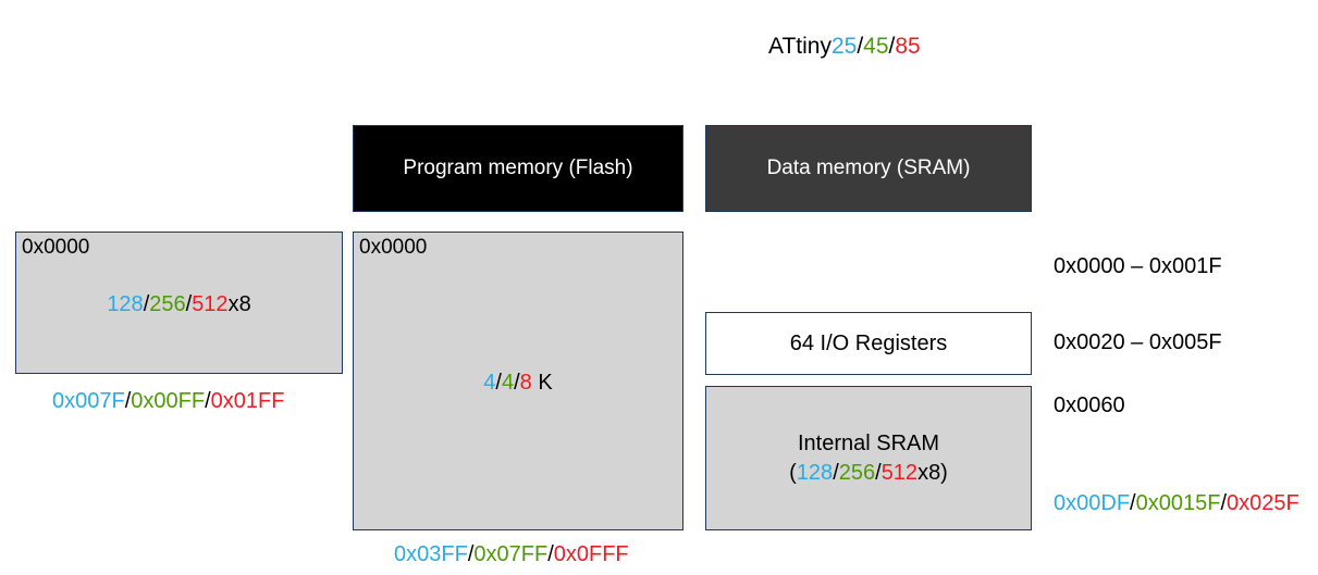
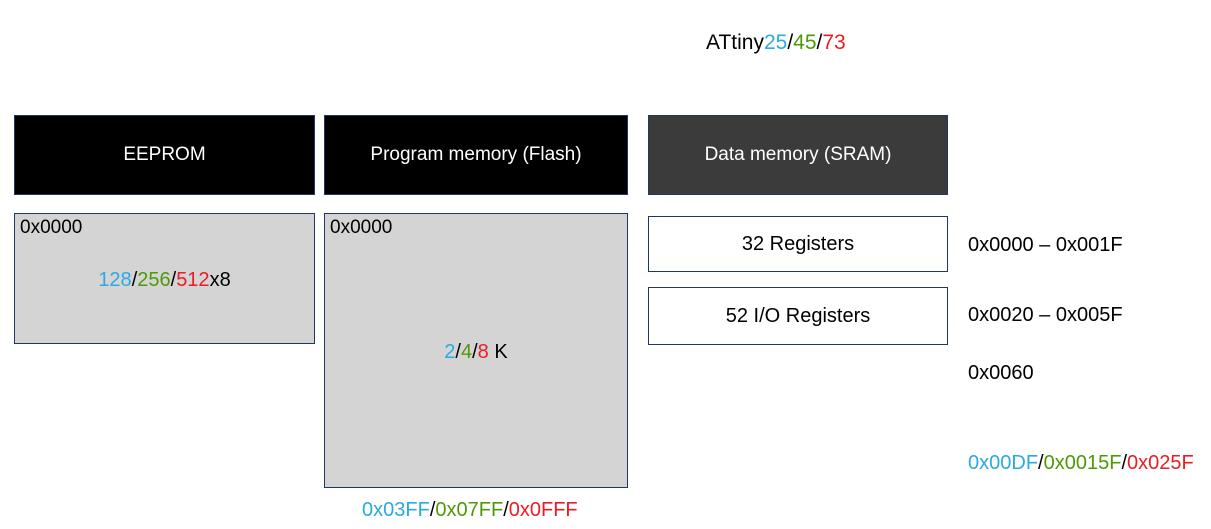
- ATtiny25/45/85
+ ATtiny25/45/73
+ EEPROM
  0x0000
  128/256/512x8
- 0x007F/0x00FF/0x01FF
  Program memory (Flash)
  0x0000
- 4/4/8 K
+ 2/4/8 K
  0x03FF/0x07FF/0x0FFF
  Data memory (SRAM)
+ 32 Registers
- 64 I/O Registers
+ 52 I/O Registers
- Internal SRAM
- (128/256/512x8)
  0x0000 – 0x001F
  0x0020 – 0x005F
  0x0060
  0x00DF/0x0015F/0x025F
